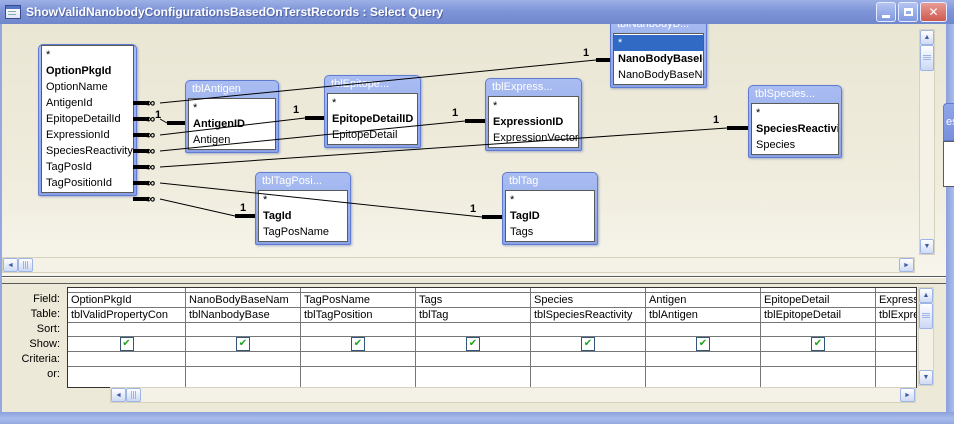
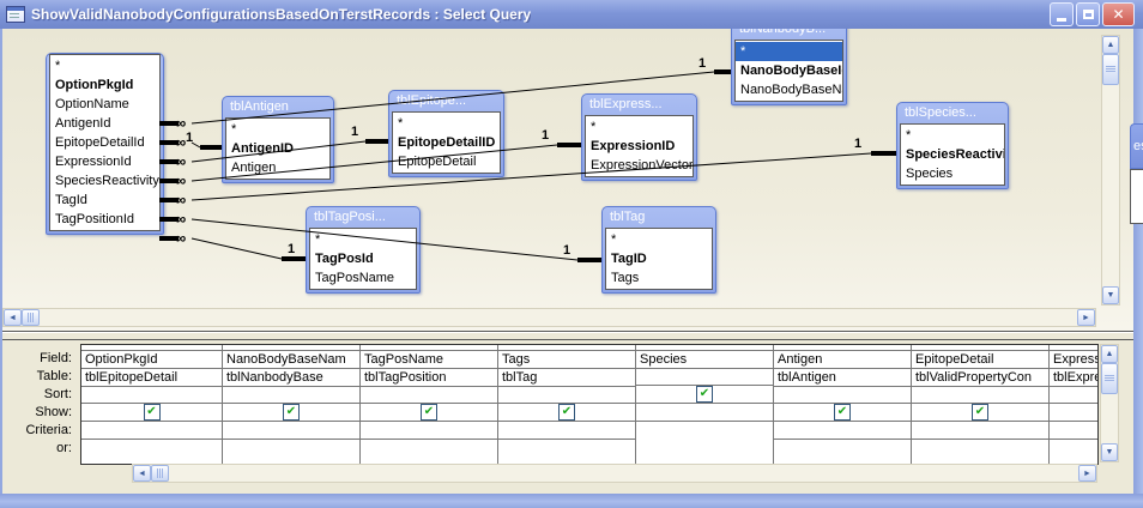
  ShowValidNanobodyConfigurationsBasedOnTerstRecords : Select Query
  ✕
  *
  OptionPkgId
  OptionName
  AntigenId
  EpitopeDetailId
  ExpressionId
  SpeciesReactivity
- TagPosId
+ TagId
  TagPositionId
  tblAntigen
  *
  AntigenID
  Antigen
  tblEtope...
  *
  EpitopeDetailID
  EpitopeDetail
  tblExpress...
  *
  ExpressionID
  ExpressionVecto
  tblNanbodyB...
  *
  NanoBodyBaseI
  NanoBodyBaseN
  tblSpecies...
  *
  SpeciesReactiv
  Species
  tblTagPosi...
  *
- TagId
+ TagPosId
  TagPosName
  tblTag
  *
  TagID
  Tags
  ∞
  ∞
  ∞
  ∞
  ∞
  ∞
  ∞
  1
  1
  1
  1
  1
  1
  1
  Field:
  Table:
  Sort:
  Show:
  Criteria:
  or:
  OptionPkgId
- tblValidPropertyCon
+ tblEpitopeDetail
  ✔
  NanoBodyBaseNam
  tblNanbodyBase
  ✔
  TagPosName
  tblTagPosition
  ✔
  Tags
  tblTag
  ✔
  Species
- tblSpeciesReactivity
  ✔
  Antigen
  tblAntigen
  ✔
  EpitopeDetail
- tblEpitopeDetail
+ tblValidPropertyCon
  ✔
  Express
  tblExpr
